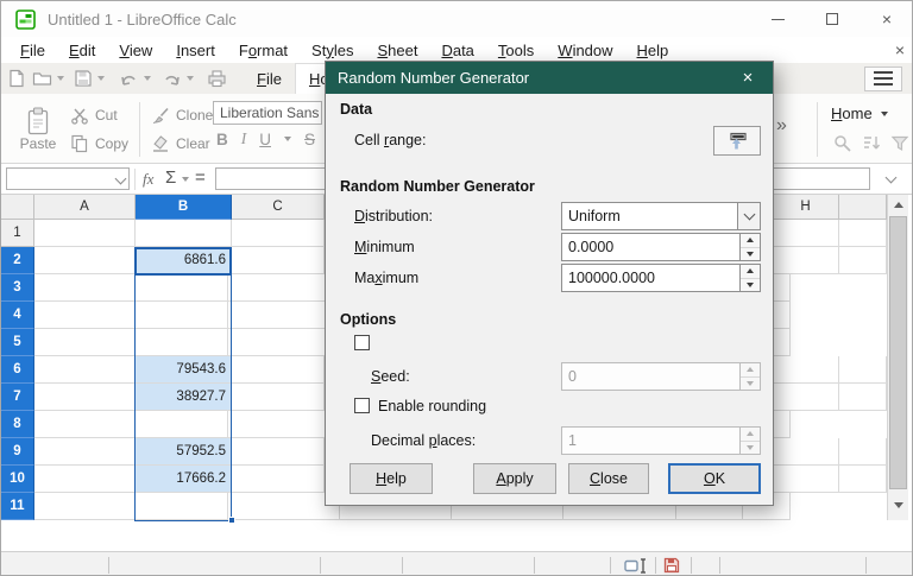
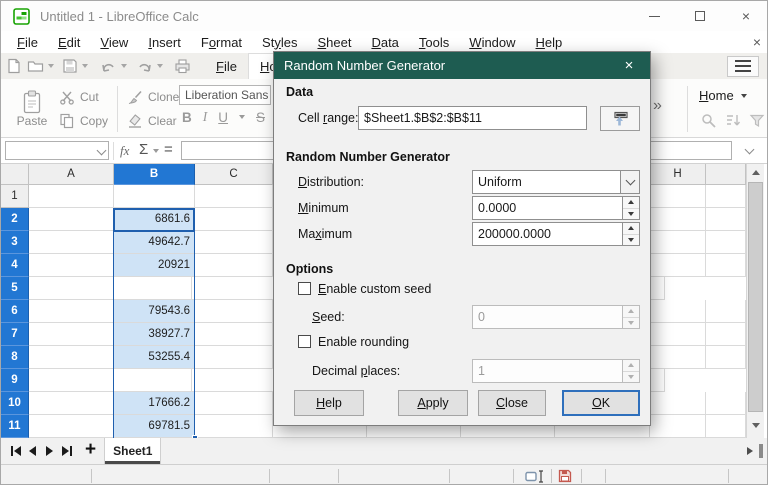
  Untitled 1 - LibreOffice Calc
  ×
  File
  Edit
  View
  Insert
  Format
  Styles
  Sheet
  Data
  Tools
  Window
  Help
  ×
  F
  ile
  H
  Paste
  Cut
  Copy
  Clone
  Clear
  Liberation Sans
  B
  I
  U
  S
  »
  Home
  fx
  Σ
  =
  A
  B
  C
  H
  1
  2
  6861.6
  3
+ 49642.7
  4
+ 20921
  5
  6
  79543.6
  7
  38927.7
  8
+ 53255.4
  9
- 57952.5
  10
  17666.2
  11
+ 69781.5
+ +
+ Sheet1
  Random Number Generator
  ×
  Data
  Cell range:
+ $Sheet1.$B$2:$B$11
  Random Number Generator
  Distribution:
  Uniform
  Minimum
  0.0000
  Maximum
- 100000.0000
+ 200000.0000
  Options
+ Enable custom seed
  Seed:
  0
  Enable rounding
  Decimal places:
  1
  H
  elp
  A
  pply
  C
  lose
  O
  K
